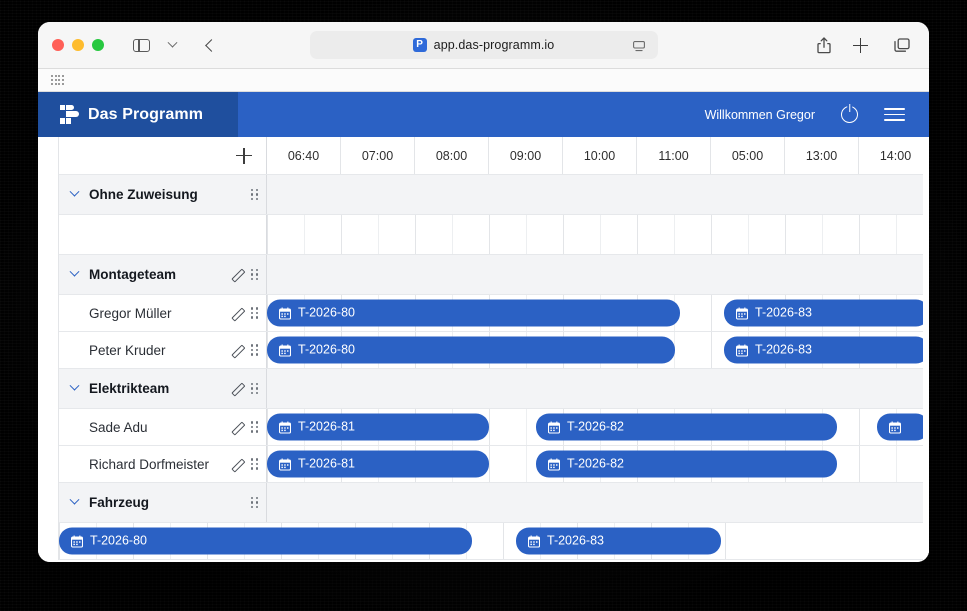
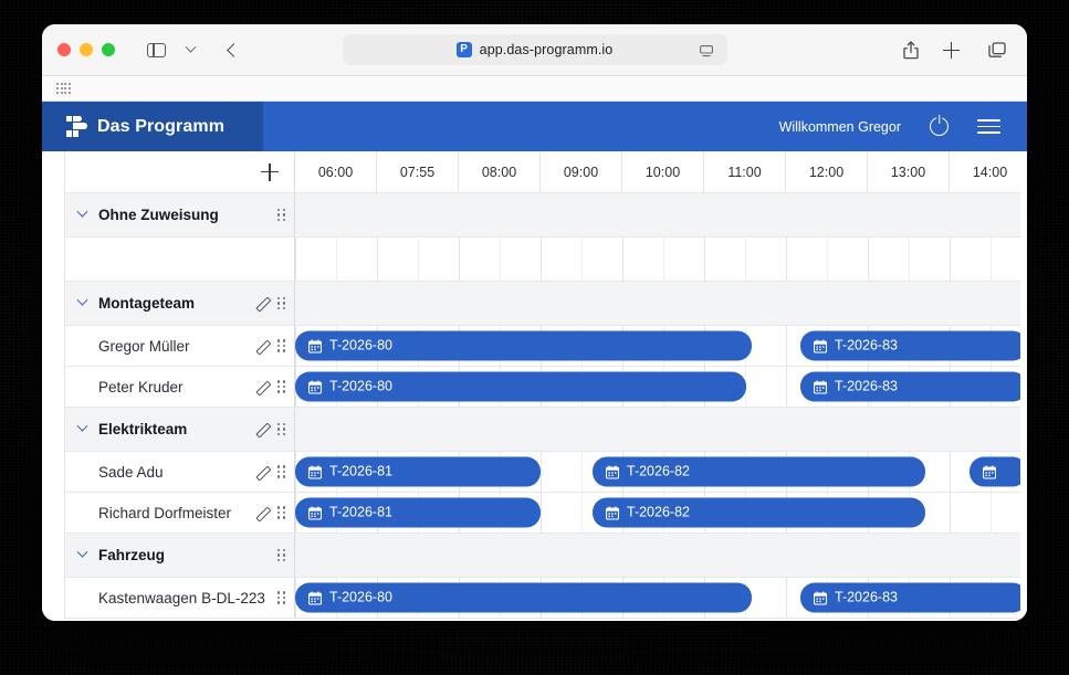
  P
  app.das-programm.io
  Das Programm
  Willkommen Gregor
- 06:40
+ 06:00
- 07:00
+ 07:55
  08:00
  09:00
  10:00
  11:00
- 05:00
+ 12:00
  13:00
  14:00
  Ohne Zuweisung
  Montageteam
  Gregor Müller
  T-2026-80
  T-2026-83
  Peter Kruder
  T-2026-80
  T-2026-83
  Elektrikteam
  Sade Adu
  T-2026-81
  T-2026-82
  Richard Dorfmeister
  T-2026-81
  T-2026-82
  Fahrzeug
+ Kastenwaagen B-DL-223
  T-2026-80
  T-2026-83
